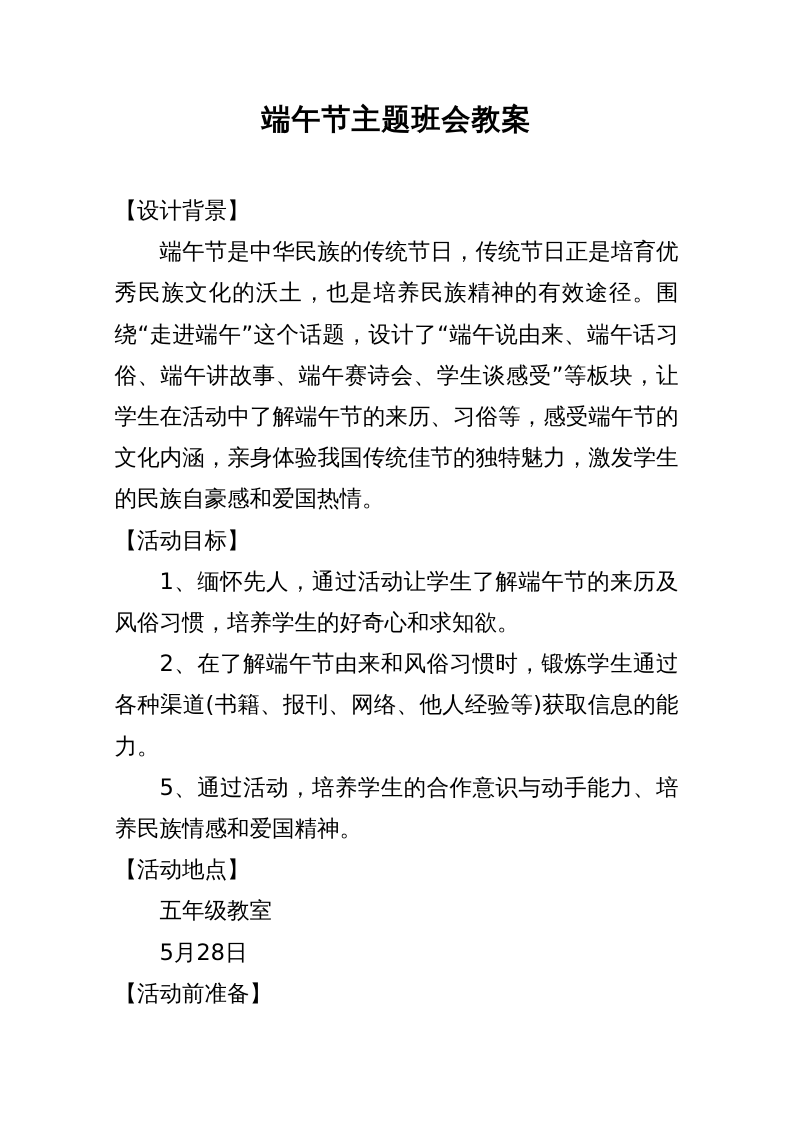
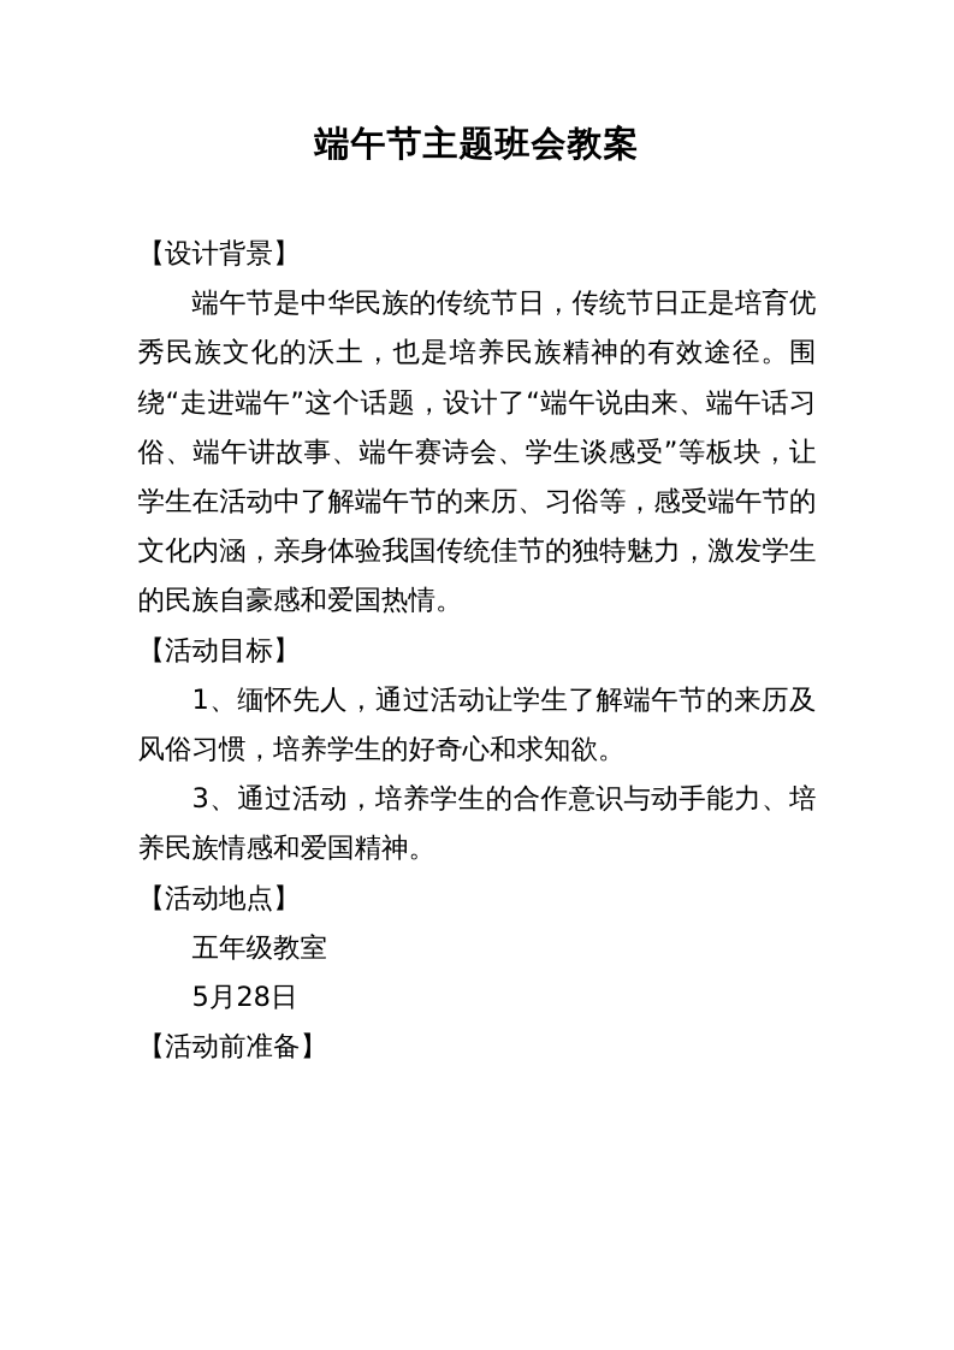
  端午节主题班会教案
  【设计背景】
  端午节是中华民族的传统节日，传统节日正是培育优秀民族文化的沃土，也是培养民族精神的有效途径。围绕“走进端午”这个话题，设计了“端午说由来、端午话习俗、端午讲故事、端午赛诗会、学生谈感受”等板块，让学生在活动中了解端午节的来历、习俗等，感受端午节的文化内涵，亲身体验我国传统佳节的独特魅力，激发学生的民族自豪感和爱国热情。
  【活动目标】
  1、缅怀先人，通过活动让学生了解端午节的来历及风俗习惯，培养学生的好奇心和求知欲。
- 2、在了解端午节由来和风俗习惯时，锻炼学生通过各种渠道(书籍、报刊、网络、他人经验等)获取信息的能力。
- 5、通过活动，培养学生的合作意识与动手能力、培养民族情感和爱国精神。
+ 3、通过活动，培养学生的合作意识与动手能力、培养民族情感和爱国精神。
  【活动地点】
  五年级教室
  5月28日
  【活动前准备】
